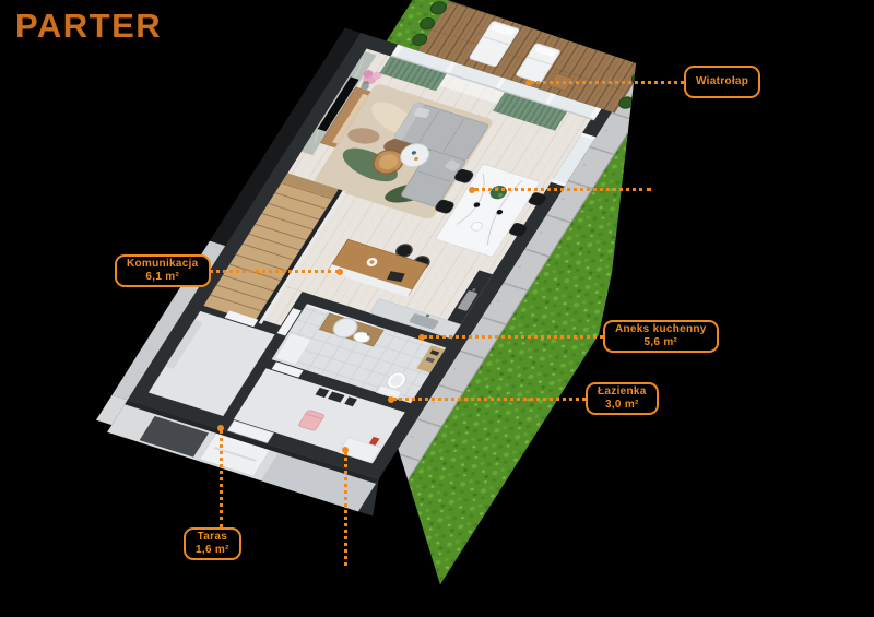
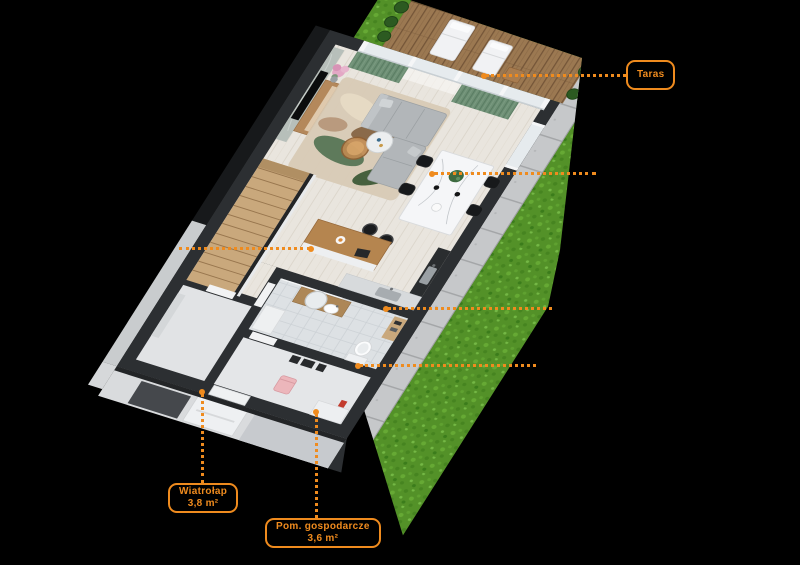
- PARTER
- Wiatrołap
+ Taras
- Komunikacja
- 6,1 m²
- Aneks kuchenny
- 5,6 m²
- Łazienka
- 3,0 m²
- Taras
+ Wiatrołap
- 1,6 m²
+ 3,8 m²
+ Pom. gospodarcze
+ 3,6 m²
